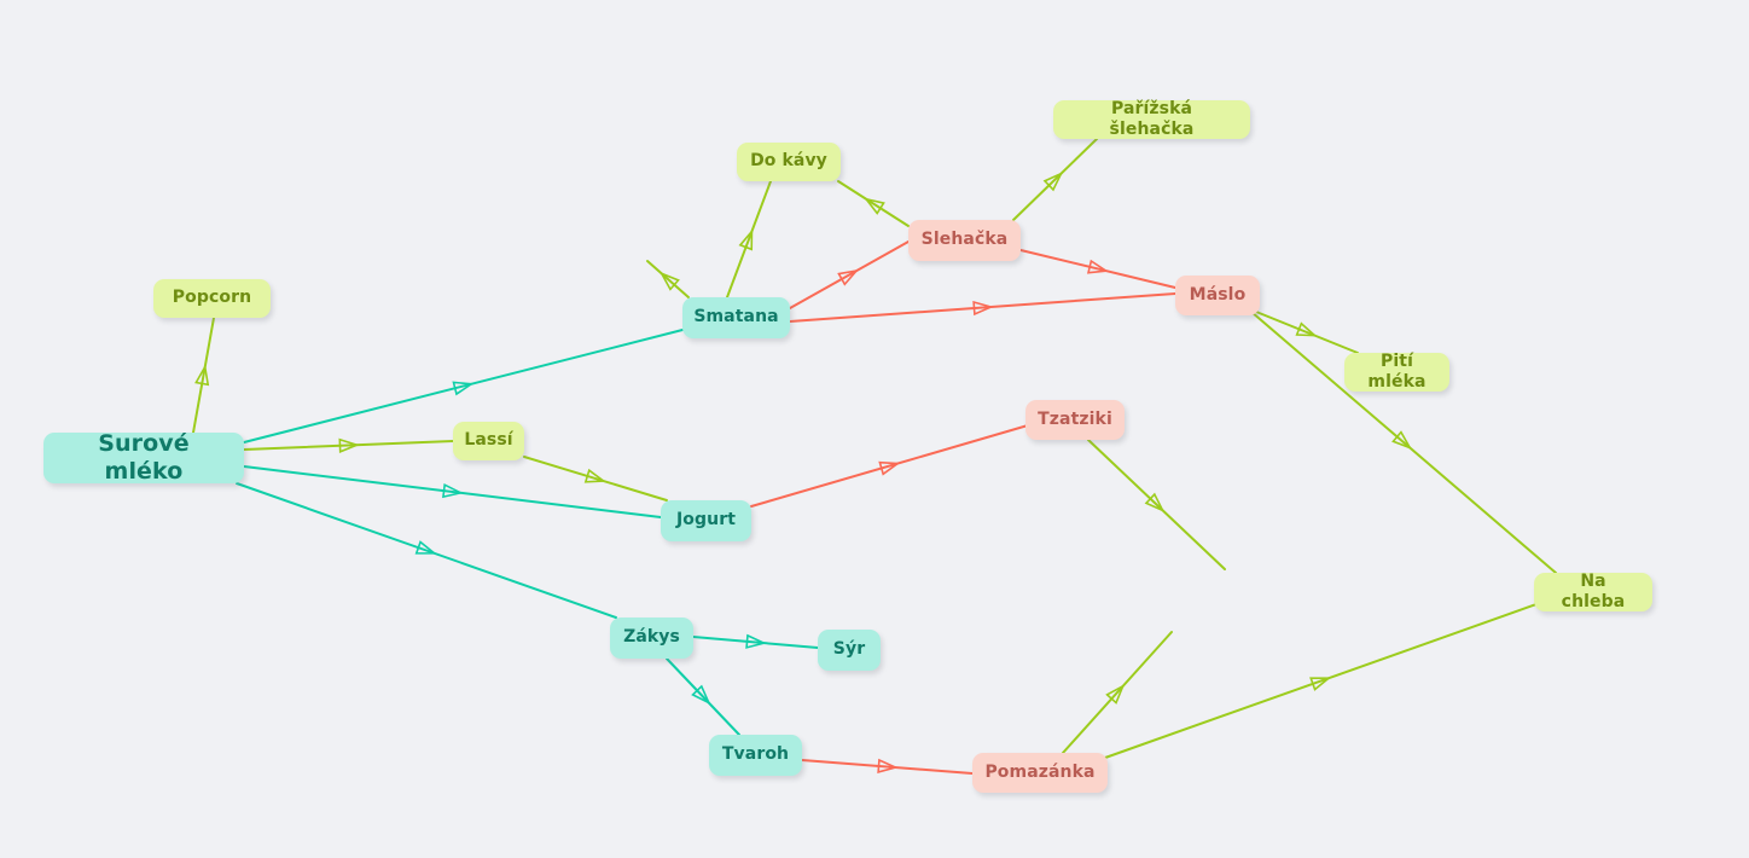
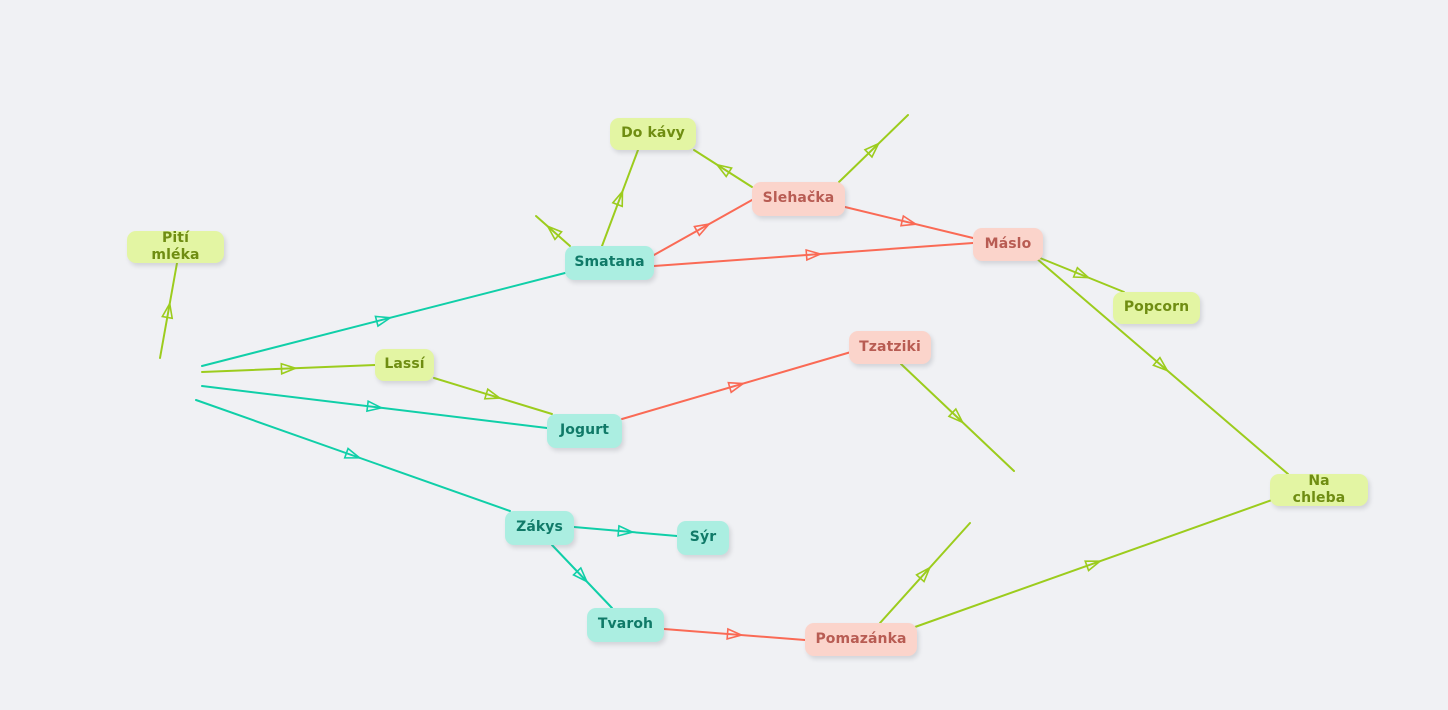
- Surové mléko
- Popcorn
+ Pití mléka
  Smatana
  Do kávy
  Slehačka
- Pařížská šlehačka
  Máslo
- Pití mléka
+ Popcorn
  Na chleba
  Lassí
  Jogurt
  Tzatziki
  Zákys
  Sýr
  Tvaroh
  Pomazánka
